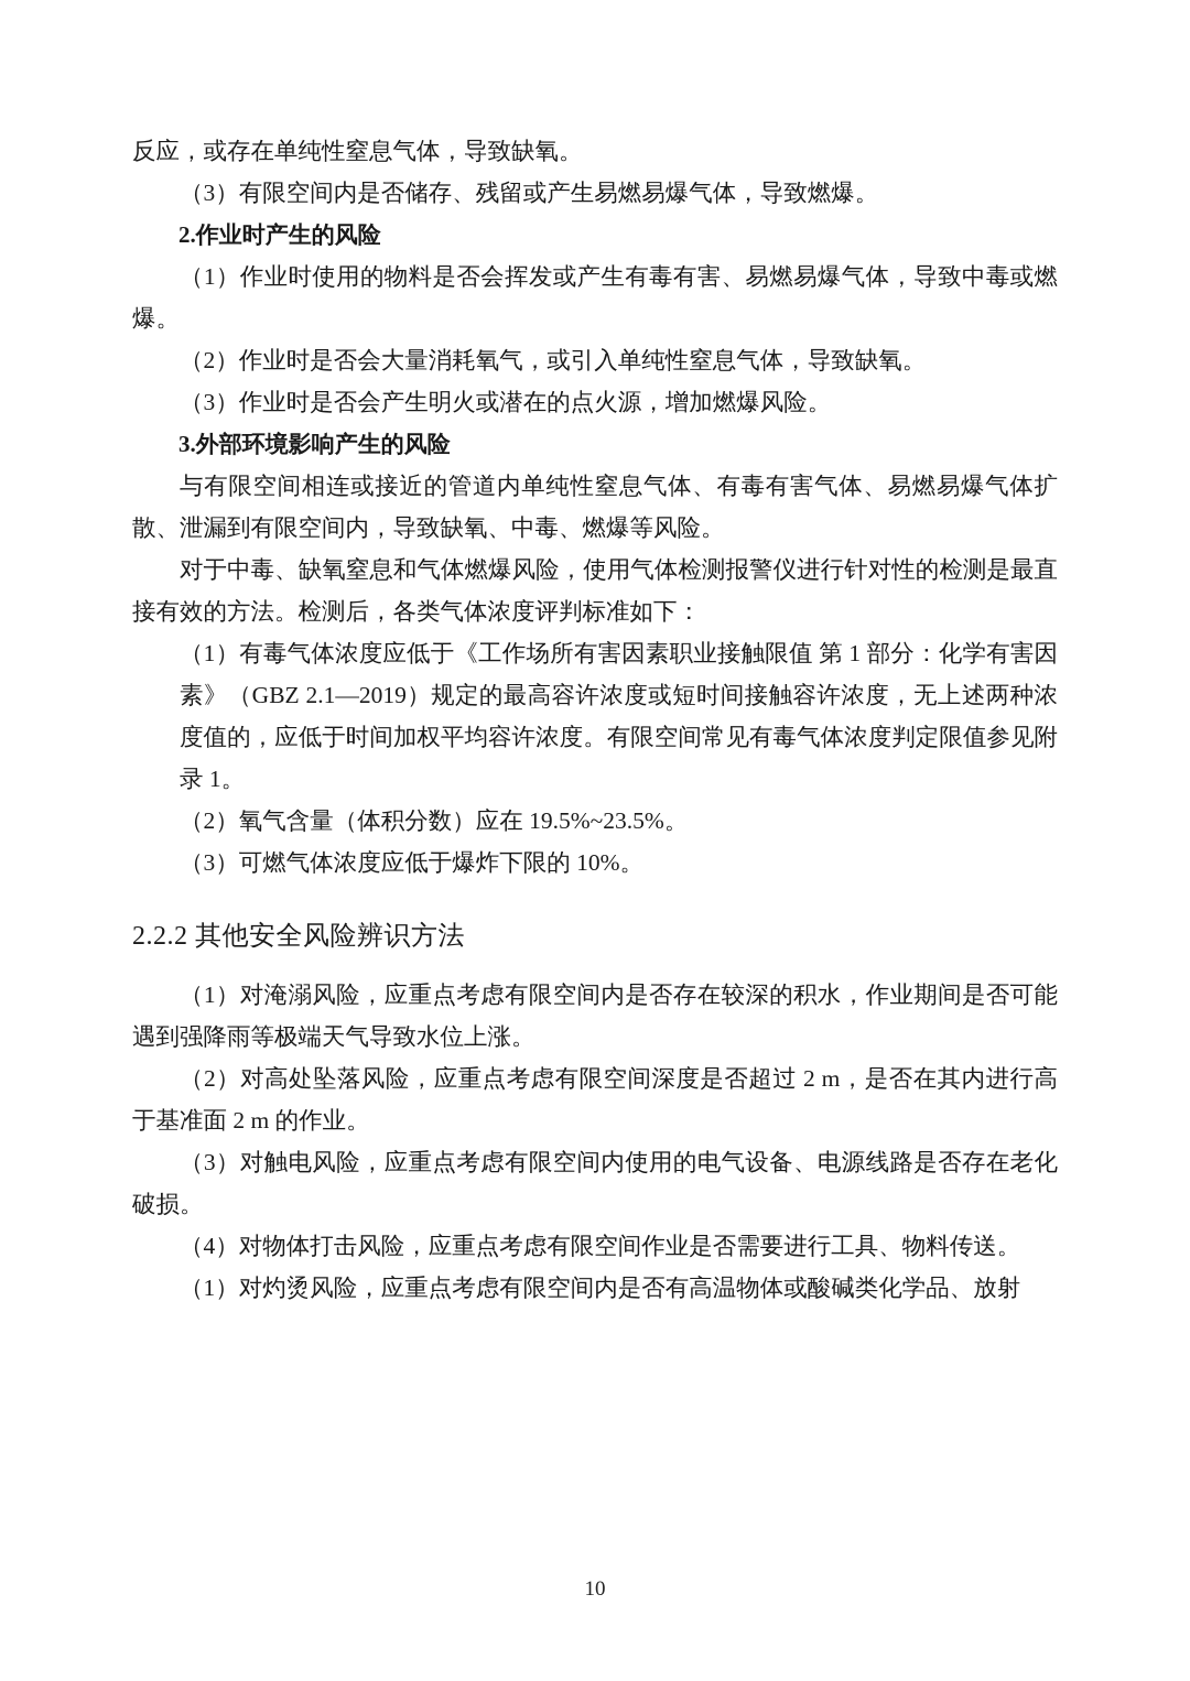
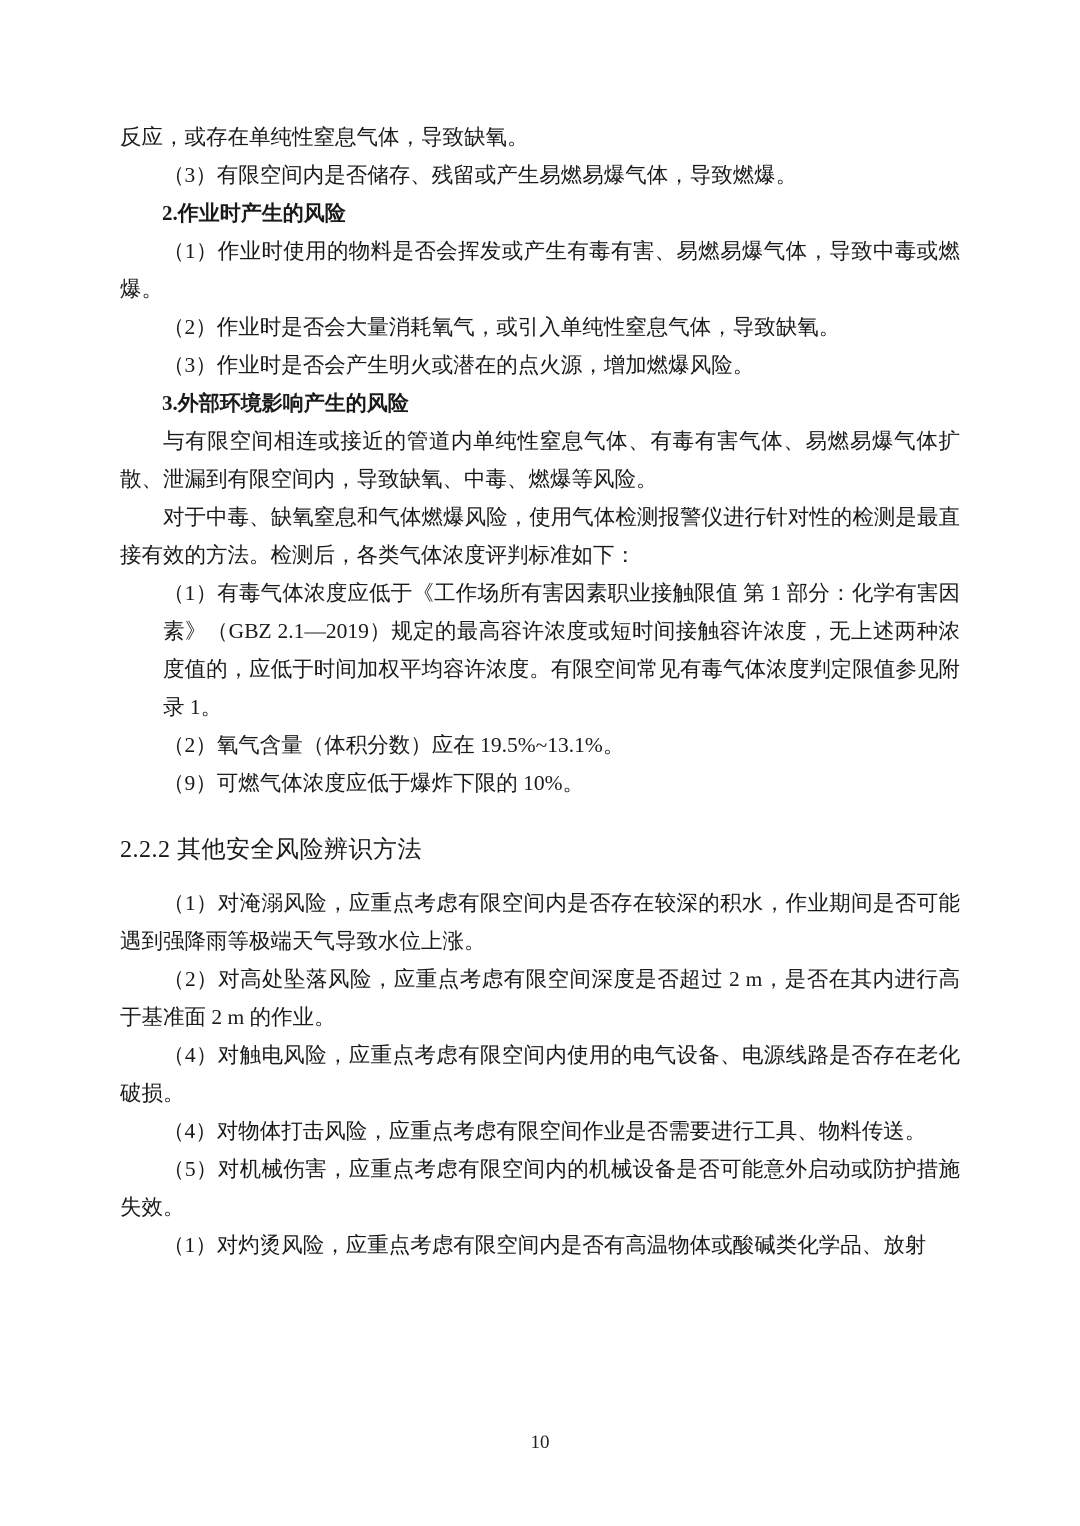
  反应，或存在单纯性窒息气体，导致缺氧。
  （3）有限空间内是否储存、残留或产生易燃易爆气体，导致燃爆。
  2.作业时产生的风险
  （1）作业时使用的物料是否会挥发或产生有毒有害、易燃易爆气体，导致中毒或燃爆。
  （2）作业时是否会大量消耗氧气，或引入单纯性窒息气体，导致缺氧。
  （3）作业时是否会产生明火或潜在的点火源，增加燃爆风险。
  3.外部环境影响产生的风险
  与有限空间相连或接近的管道内单纯性窒息气体、有毒有害气体、易燃易爆气体扩散、泄漏到有限空间内，导致缺氧、中毒、燃爆等风险。
  对于中毒、缺氧窒息和气体燃爆风险，使用气体检测报警仪进行针对性的检测是最直接有效的方法。检测后，各类气体浓度评判标准如下：
  （1）有毒气体浓度应低于《工作场所有害因素职业接触限值 第 1 部分：化学有害因素》（GBZ 2.1—2019）规定的最高容许浓度或短时间接触容许浓度，无上述两种浓度值的，应低于时间加权平均容许浓度。有限空间常见有毒气体浓度判定限值参见附录 1。
- （2）氧气含量（体积分数）应在 19.5%~23.5%。
+ （2）氧气含量（体积分数）应在 19.5%~13.1%。
- （3）可燃气体浓度应低于爆炸下限的 10%。
+ （9）可燃气体浓度应低于爆炸下限的 10%。
  2.2.2 其他安全风险辨识方法
  （1）对淹溺风险，应重点考虑有限空间内是否存在较深的积水，作业期间是否可能遇到强降雨等极端天气导致水位上涨。
  （2）对高处坠落风险，应重点考虑有限空间深度是否超过 2 m，是否在其内进行高于基准面 2 m 的作业。
- （3）对触电风险，应重点考虑有限空间内使用的电气设备、电源线路是否存在老化破损。
+ （4）对触电风险，应重点考虑有限空间内使用的电气设备、电源线路是否存在老化破损。
  （4）对物体打击风险，应重点考虑有限空间作业是否需要进行工具、物料传送。
+ （5）对机械伤害，应重点考虑有限空间内的机械设备是否可能意外启动或防护措施失效。
  （1）对灼烫风险，应重点考虑有限空间内是否有高温物体或酸碱类化学品、放射
  10
